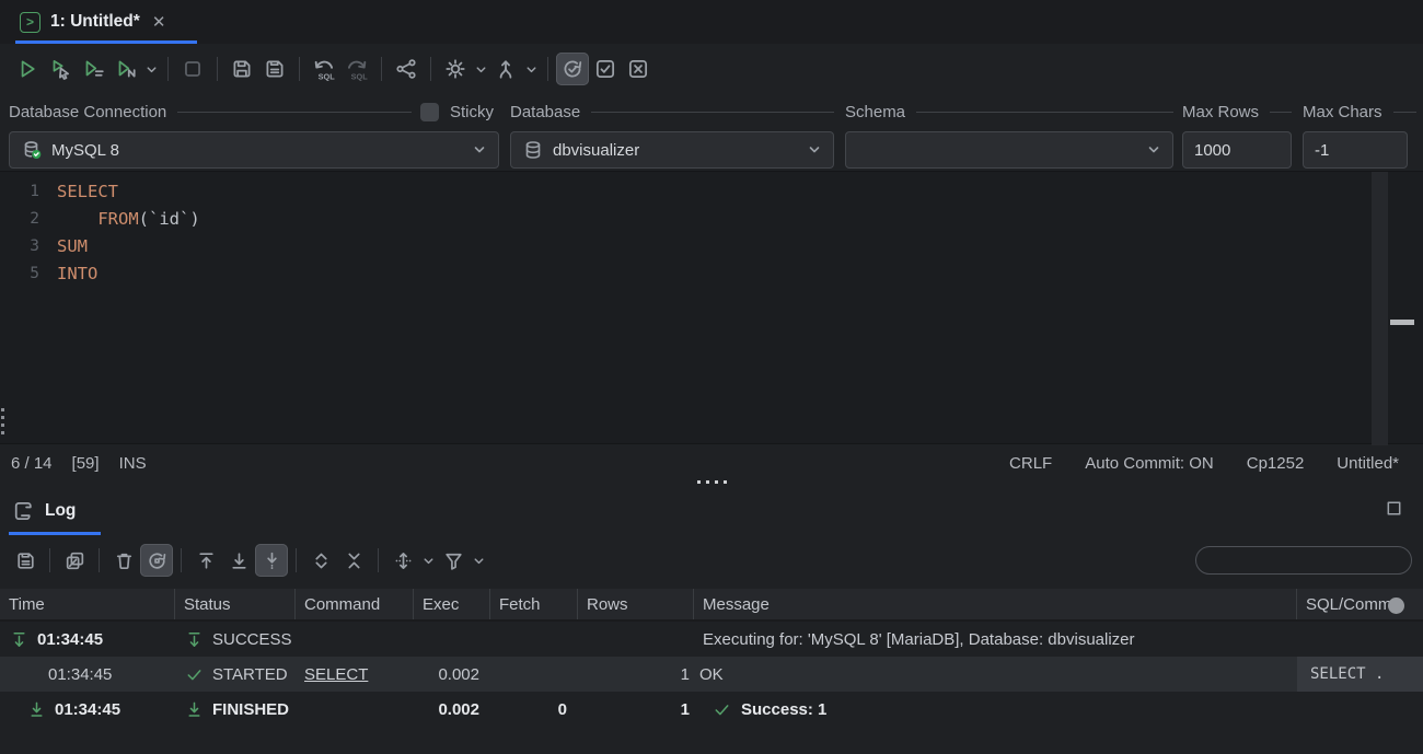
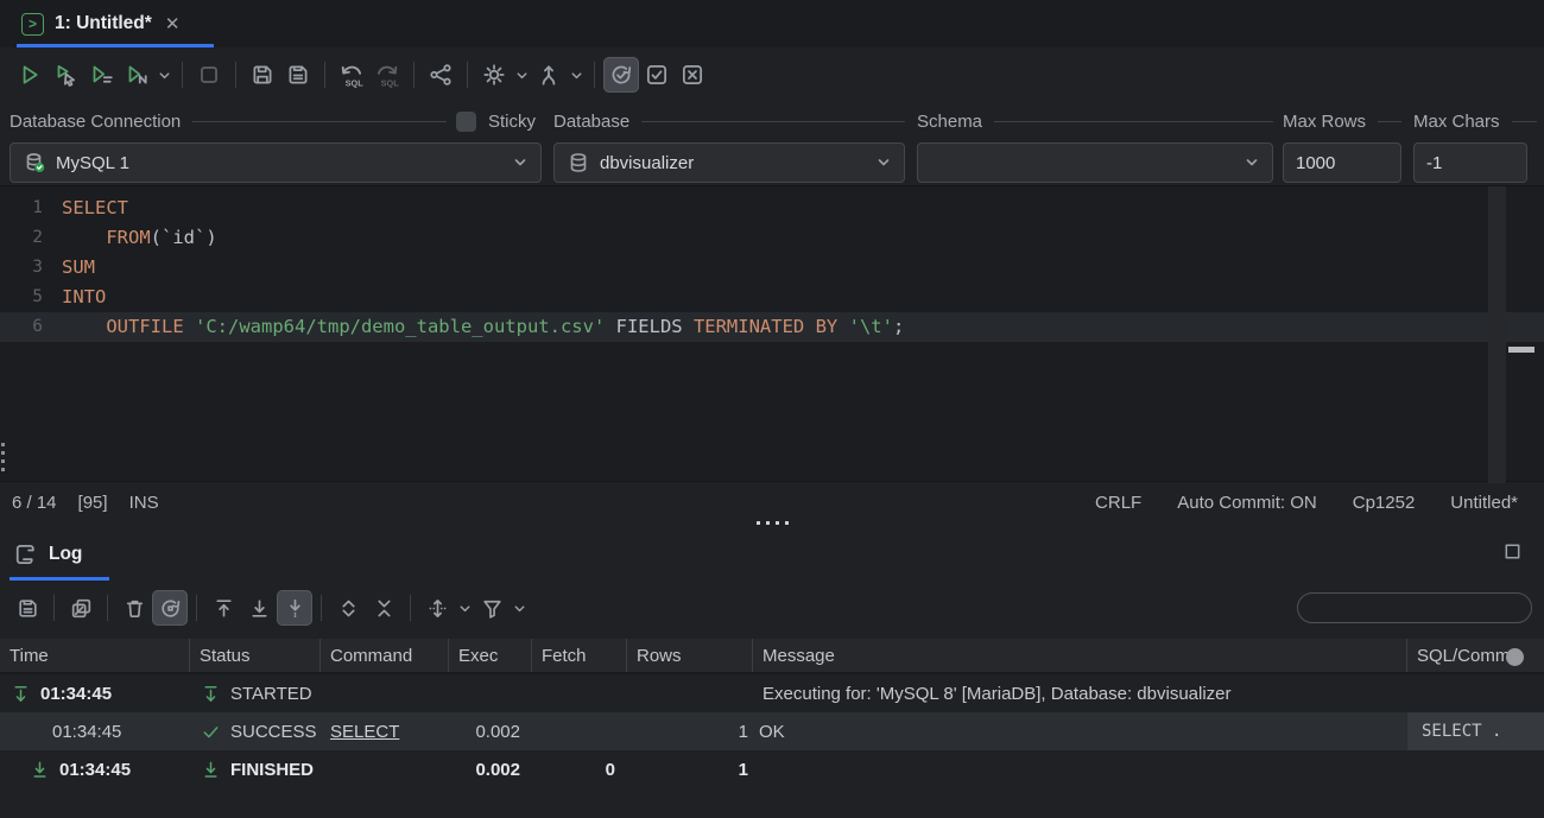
  >
  1: Untitled*
  ✕
  SQL
  SQL
  Database Connection
  Sticky
  Database
  Schema
  Max Rows
  Max Chars
- MySQL 8
+ MySQL 1
  dbvisualizer
  1000
  -1
  1
  SELECT
  2
  FROM(`id`)
  3
  SUM
  5
  INTO
+ 6
+ OUTFILE 'C:/wamp64/tmp/demo_table_output.csv' FIELDS TERMINATED BY '\t';
  6 / 14
- [59]
+ [95]
  INS
  CRLF
  Auto Commit: ON
  Cp1252
  Untitled*
  Log
  Time
  Status
  Command
  Exec
  Fetch
  Rows
  Message
  SQL/Comm
  01:34:45
- SUCCESS
+ STARTED
  Executing for: 'MySQL 8' [MariaDB], Database: dbvisualizer
  01:34:45
- STARTED
+ SUCCESS
  SELECT
  0.002
  1
  OK
  SELECT .
  01:34:45
  FINISHED
  0.002
  0
  1
- Success: 1
